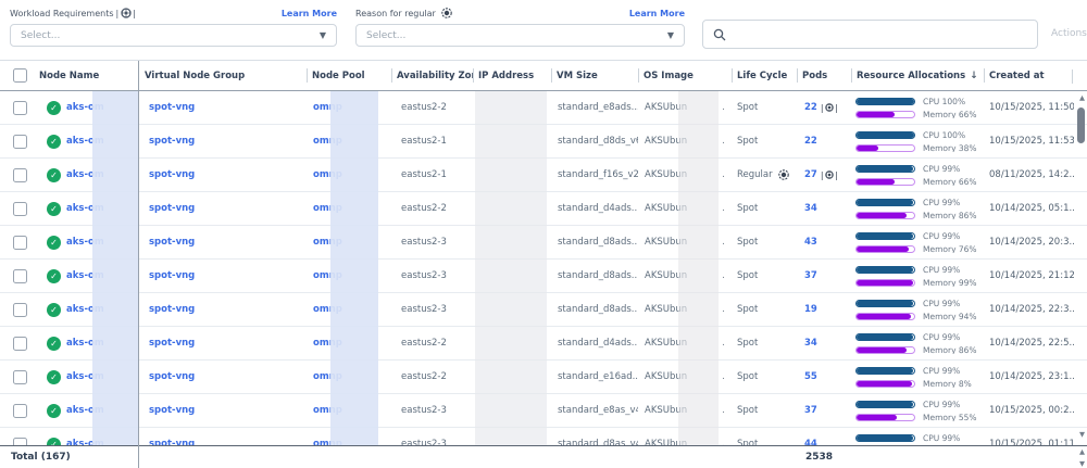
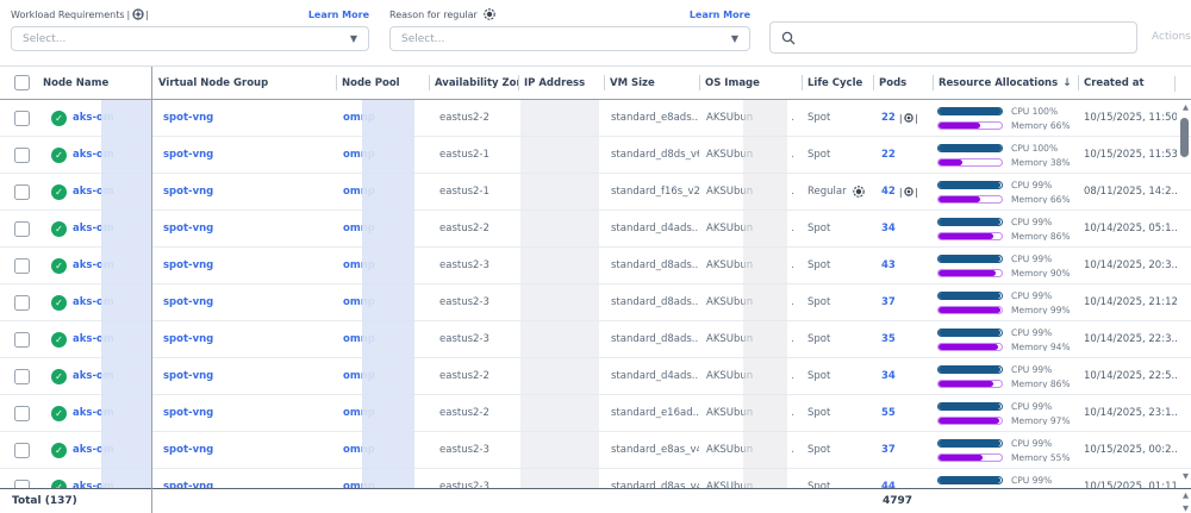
  Workload Requirements
  | |
  Learn More
  Select...
  ▼
  Reason for regular
  Learn More
  Select...
  ▼
  Actions
  Node Name
  Virtual Node Group
  Node Pool
  Availability Zo
  IP Address
  VM Size
  OS Image
  Life Cycle
  Pods
  Resource Allocations
  ↓
  Created at
  ✓
  aks-o
  spot-vng
  eastus2-2
  standard_e8ads..
  AKSUbun
  .
  Spot
  22
  | |
  CPU 100%
  Memory 66%
  10/15/2025, 11:50
  ✓
  aks-o
  spot-vng
  eastus2-1
  standard_d8ds_v
  AKSUbun
  .
  Spot
  22
  CPU 100%
  Memory 38%
  10/15/2025, 11:53
  ✓
  aks-o
  spot-vng
  eastus2-1
  standard_f16s_v2
  AKSUbun
  .
  Regular
- 27
+ 42
  | |
  CPU 99%
  Memory 66%
  08/11/2025, 14:2..
  ✓
  aks-o
  spot-vng
  eastus2-2
  standard_d4ads..
  AKSUbun
  .
  Spot
  34
  CPU 99%
  Memory 86%
  10/14/2025, 05:1..
  ✓
  aks-o
  spot-vng
  eastus2-3
  standard_d8ads..
  AKSUbun
  .
  Spot
  43
  CPU 99%
- Memory 76%
+ Memory 90%
  10/14/2025, 20:3..
  ✓
  aks-o
  spot-vng
  eastus2-3
  standard_d8ads..
  AKSUbun
  .
  Spot
  37
  CPU 99%
  Memory 99%
  10/14/2025, 21:12
  ✓
  aks-o
  spot-vng
  eastus2-3
  standard_d8ads..
  AKSUbun
  .
  Spot
- 19
+ 35
  CPU 99%
  Memory 94%
  10/14/2025, 22:3..
  ✓
  aks-o
  spot-vng
  eastus2-2
  standard_d4ads..
  AKSUbun
  .
  Spot
  34
  CPU 99%
  Memory 86%
  10/14/2025, 22:5..
  ✓
  aks-o
  spot-vng
  eastus2-2
  standard_e16ad..
  AKSUbun
  .
  Spot
  55
  CPU 99%
- Memory 8%
+ Memory 97%
  10/14/2025, 23:1..
  ✓
  aks-o
  spot-vng
  eastus2-3
  standard_e8as_v
  AKSUbun
  .
  Spot
  37
  CPU 99%
  Memory 55%
  10/15/2025, 00:2..
  ✓
  aks-o
  spot-vng
  eastus2-3
  standard_d8as_v
  AKSUbun
  .
  Spot
  44
  CPU 99%
  10/15/2025, 01:11
- Total (167)
+ Total (137)
- 2538
+ 4797
  ▲
  ▼
  ▲
  ▼
